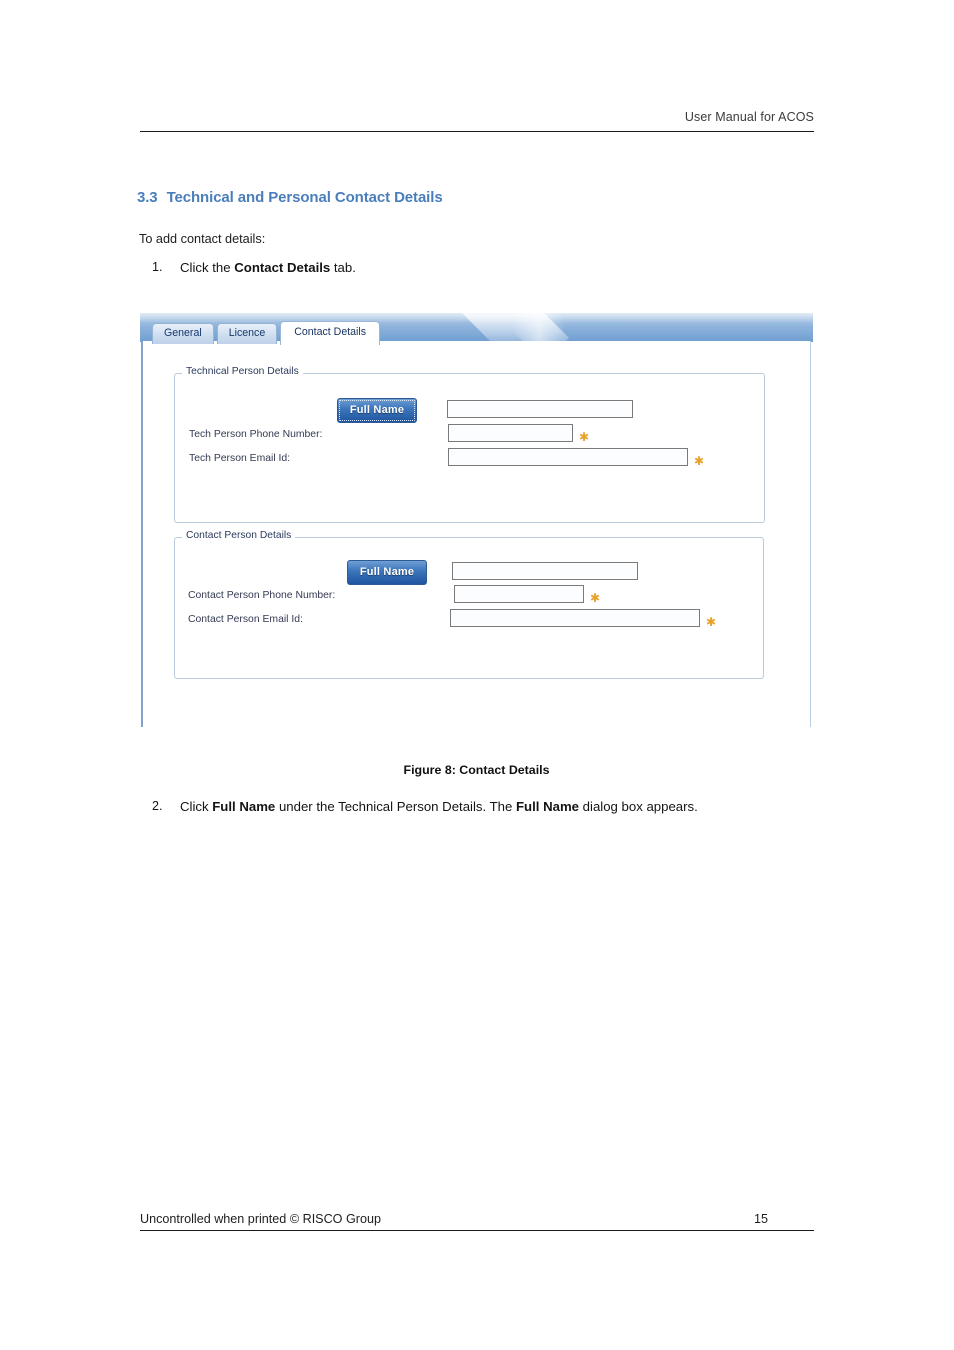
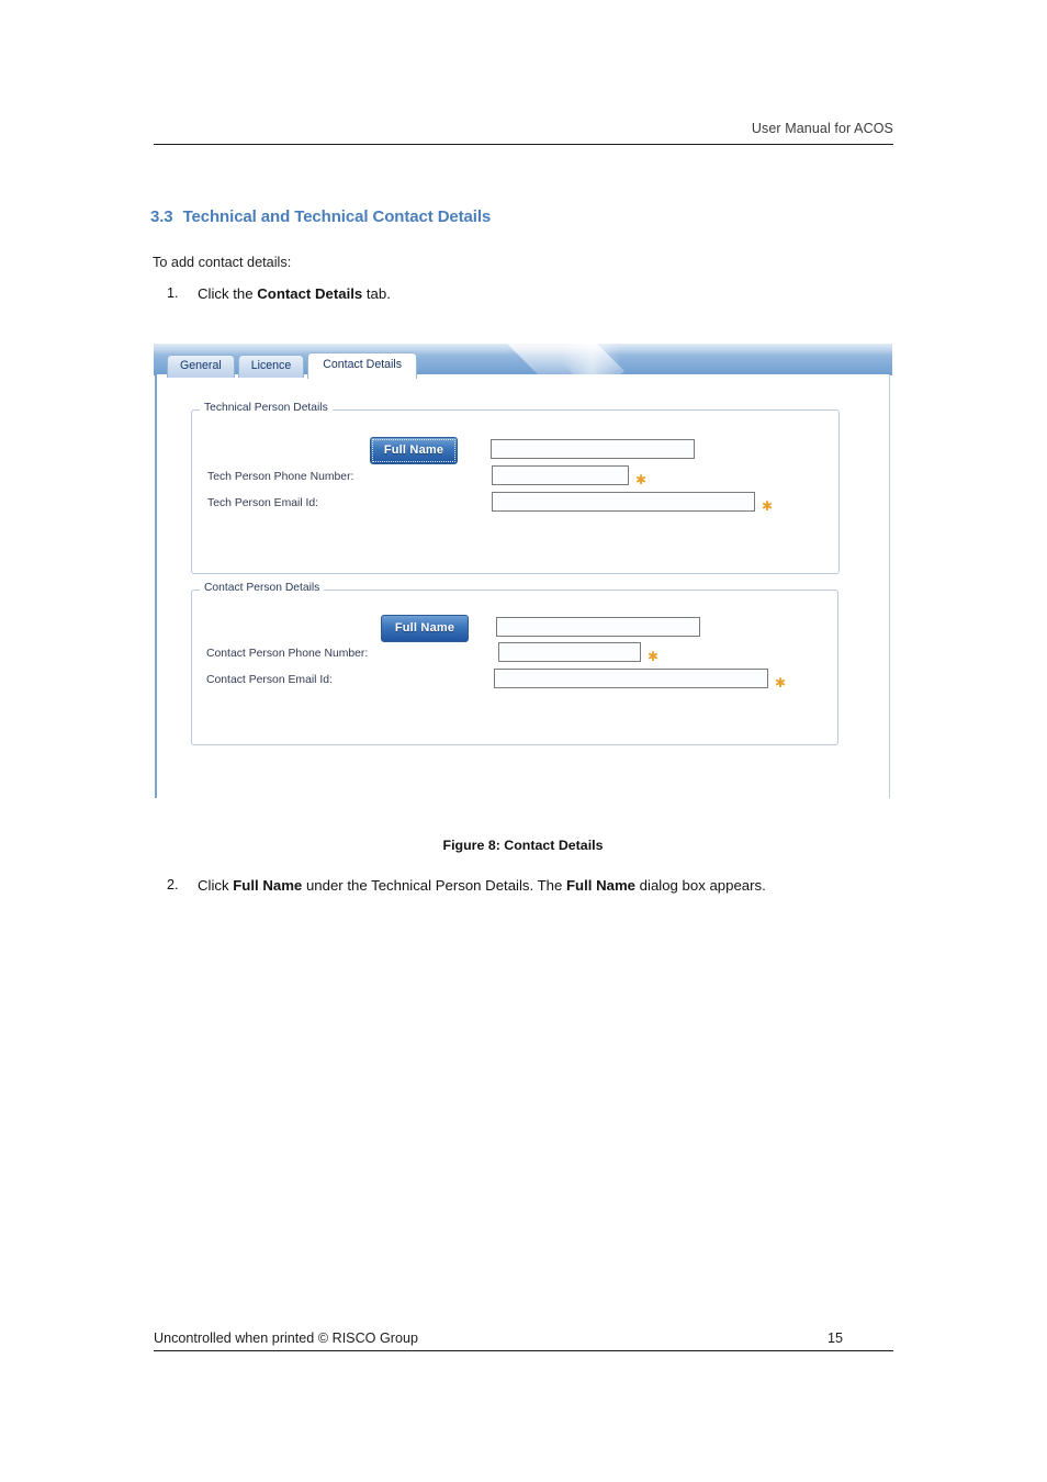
  User Manual for ACOS
- 3.3 Technical and Personal Contact Details
+ 3.3 Technical and Technical Contact Details
  To add contact details:
  1.
  Click the Contact Details tab.
  General
  Licence
  Contact Details
  Technical Person Details
  Full Name
  Tech Person Phone Number:
  ✱
  Tech Person Email Id:
  ✱
  Contact Person Details
  Full Name
  Contact Person Phone Number:
  ✱
  Contact Person Email Id:
  ✱
  Figure 8: Contact Details
  2.
  Click Full Name under the Technical Person Details. The Full Name dialog box appears.
  Uncontrolled when printed © RISCO Group
  15
